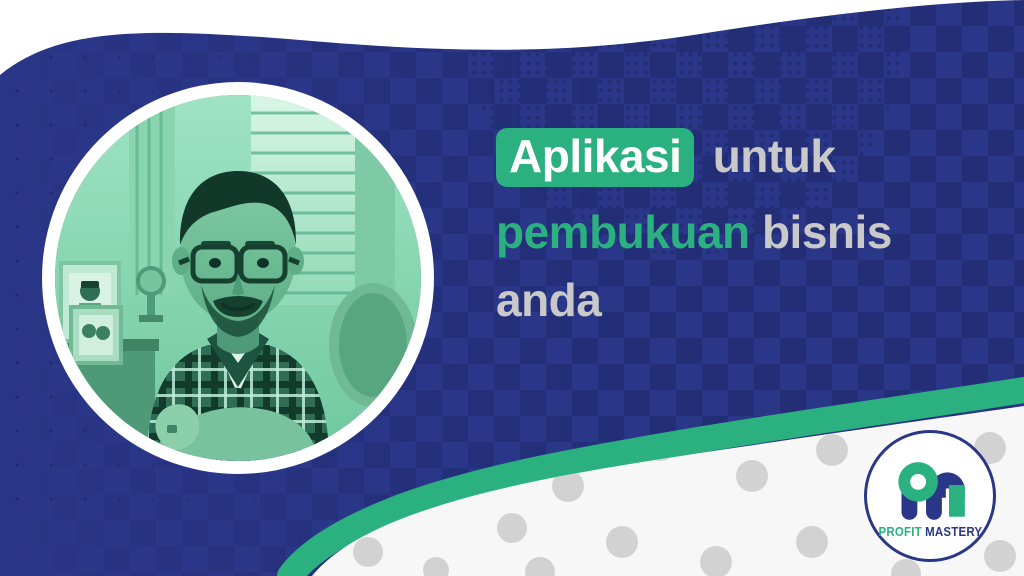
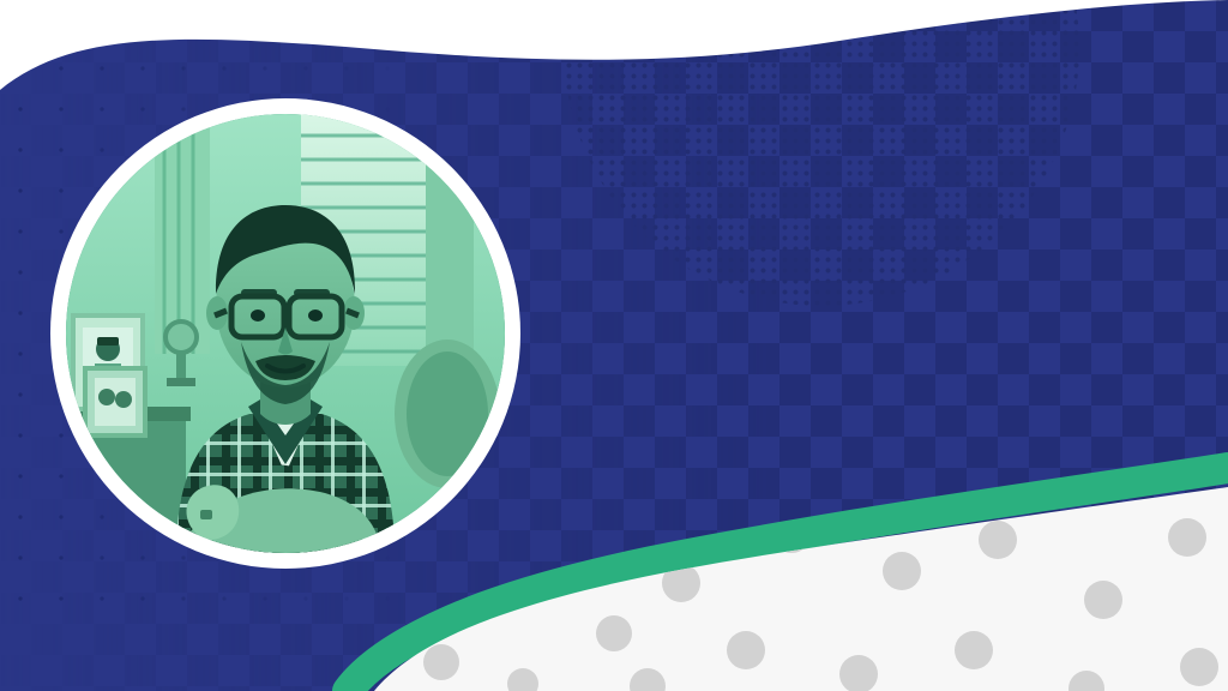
- Aplikasi untuk
- pembukuan bisnis
- anda
- PROFIT MASTERY
